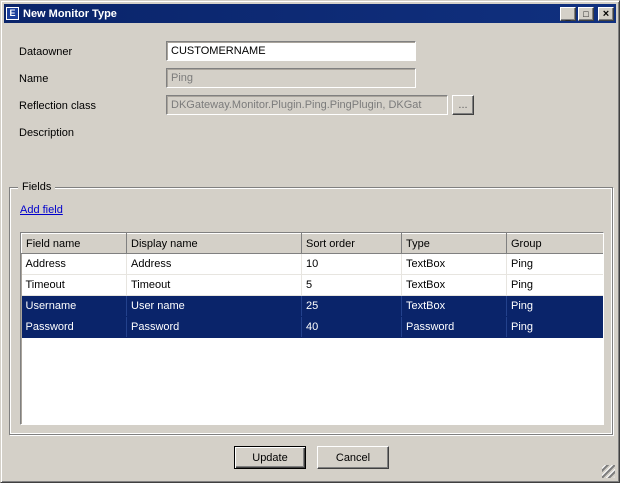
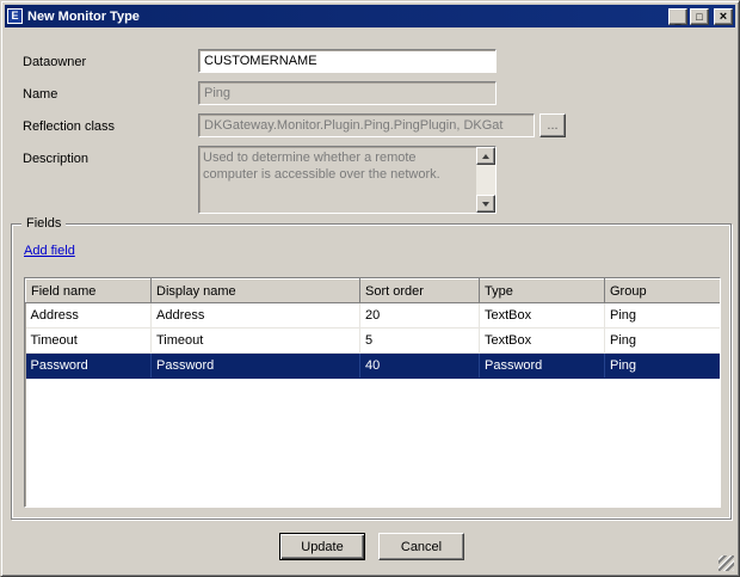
  E
  New Monitor Type
  _
  □
  ×
  Dataowner
  Name
  Reflection class
  Description
  CUSTOMERNAME
  Ping
  DKGateway.Monitor.Plugin.Ping.PingPlugin, DKGat
  ...
+ Used to determine whether a remote computer is accessible over the network.
  Fields
  Add field
  Field name	Display name	Sort order	Type	Group
- Address	Address	10	TextBox	Ping
+ Address	Address	20	TextBox	Ping
  Timeout	Timeout	5	TextBox	Ping
- Username	User name	25	TextBox	Ping
  Password	Password	40	Password	Ping
  Update
  Cancel
